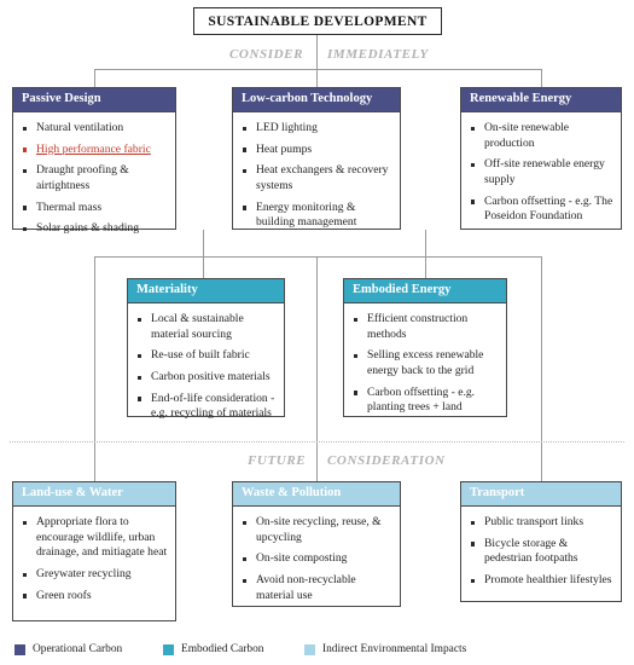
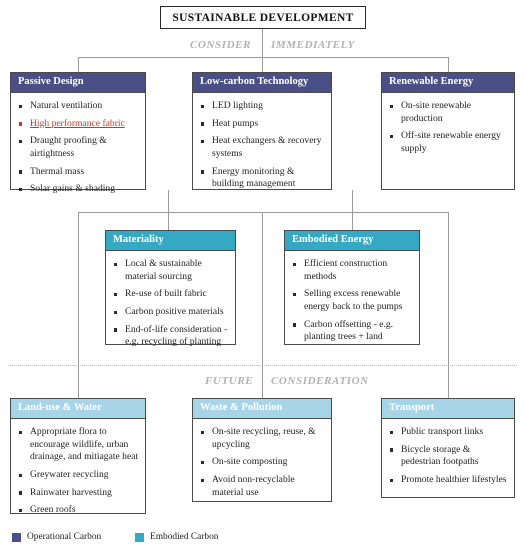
  SUSTAINABLE DEVELOPMENT
  CONSIDER
  IMMEDIATELY
  FUTURE
  CONSIDERATION
  Passive Design
  Natural ventilation
  High performance fabric
  Draught proofing & airtightness
  Thermal mass
  Solar gains & shading
  Low-carbon Technology
  LED lighting
  Heat pumps
  Heat exchangers & recovery systems
  Energy monitoring & building management
  Renewable Energy
  On-site renewable production
  Off-site renewable energy supply
- Carbon offsetting - e.g. The Poseidon Foundation
  Materiality
  Local & sustainable material sourcing
  Re-use of built fabric
  Carbon positive materials
- End-of-life consideration - e.g. recycling of materials
+ End-of-life consideration - e.g. recycling of planting
  Embodied Energy
  Efficient construction methods
- Selling excess renewable energy back to the grid
+ Selling excess renewable energy back to the pumps
  Carbon offsetting - e.g. planting trees + land
  Land-use & Water
  Appropriate flora to encourage wildlife, urban drainage, and mitiagate heat
  Greywater recycling
+ Rainwater harvesting
  Green roofs
  Waste & Pollution
  On-site recycling, reuse, & upcycling
  On-site composting
  Avoid non-recyclable material use
  Transport
  Public transport links
  Bicycle storage & pedestrian footpaths
  Promote healthier lifestyles
  Operational Carbon
  Embodied Carbon
- Indirect Environmental Impacts
